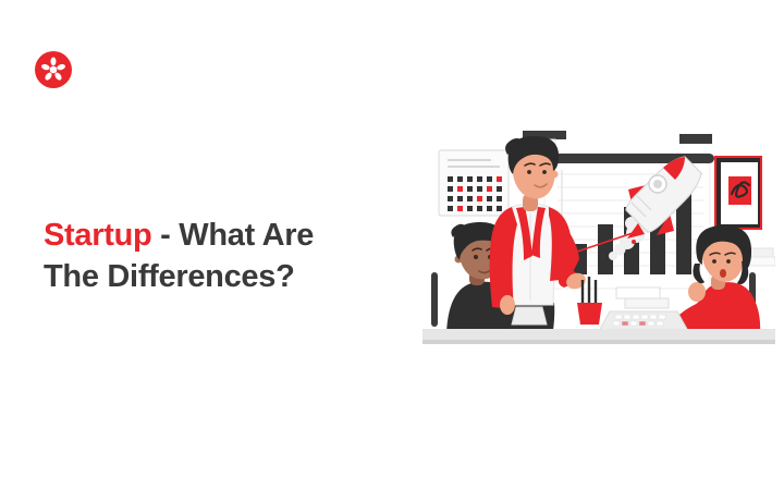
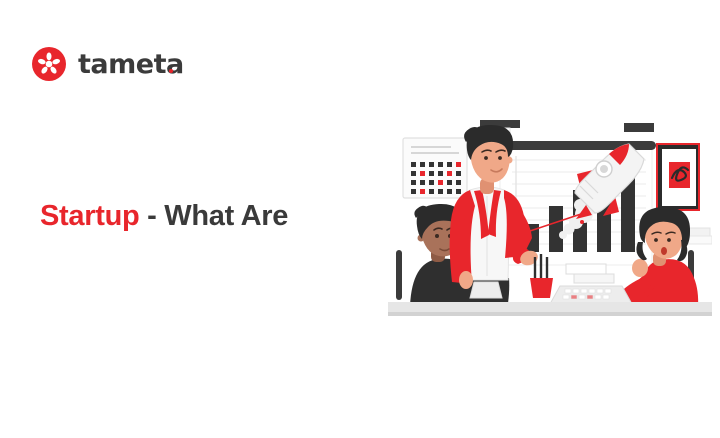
+ tameta
  Startup - What Are
- The Differences?
